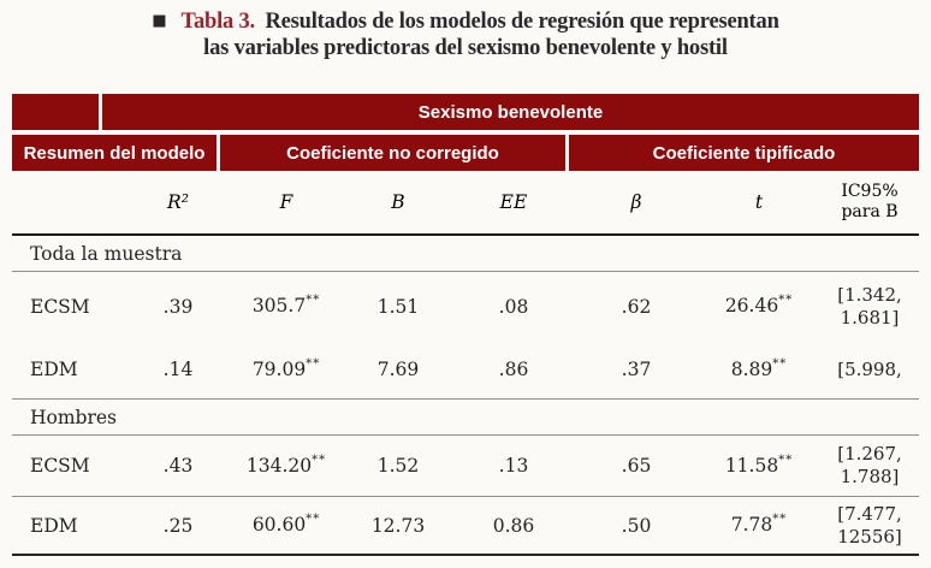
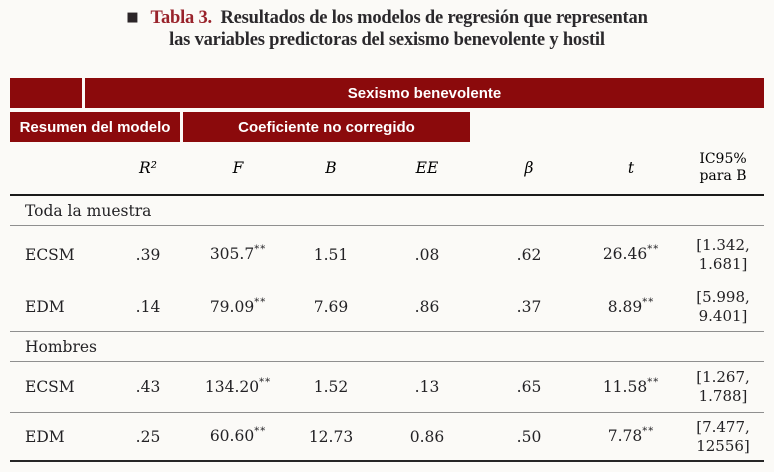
  ■ Tabla 3. Resultados de los modelos de regresión que representan
  las variables predictoras del sexismo benevolente y hostil
  Sexismo benevolente
  Resumen del modelo
  Coeficiente no corregido
- Coeficiente tipificado
  R²
  F
  B
  EE
  β
  t
  IC95%
  para B
  Toda la muestra
  ECSM
  .39
  305.7**
  1.51
  .08
  .62
  26.46**
  [1.342,
  1.681]
  EDM
  .14
  79.09**
  7.69
  .86
  .37
  8.89**
  [5.998,
+ 9.401]
  Hombres
  ECSM
  .43
  134.20**
  1.52
  .13
  .65
  11.58**
  [1.267,
  1.788]
  EDM
  .25
  60.60**
  12.73
  0.86
  .50
  7.78**
  [7.477,
  12556]
